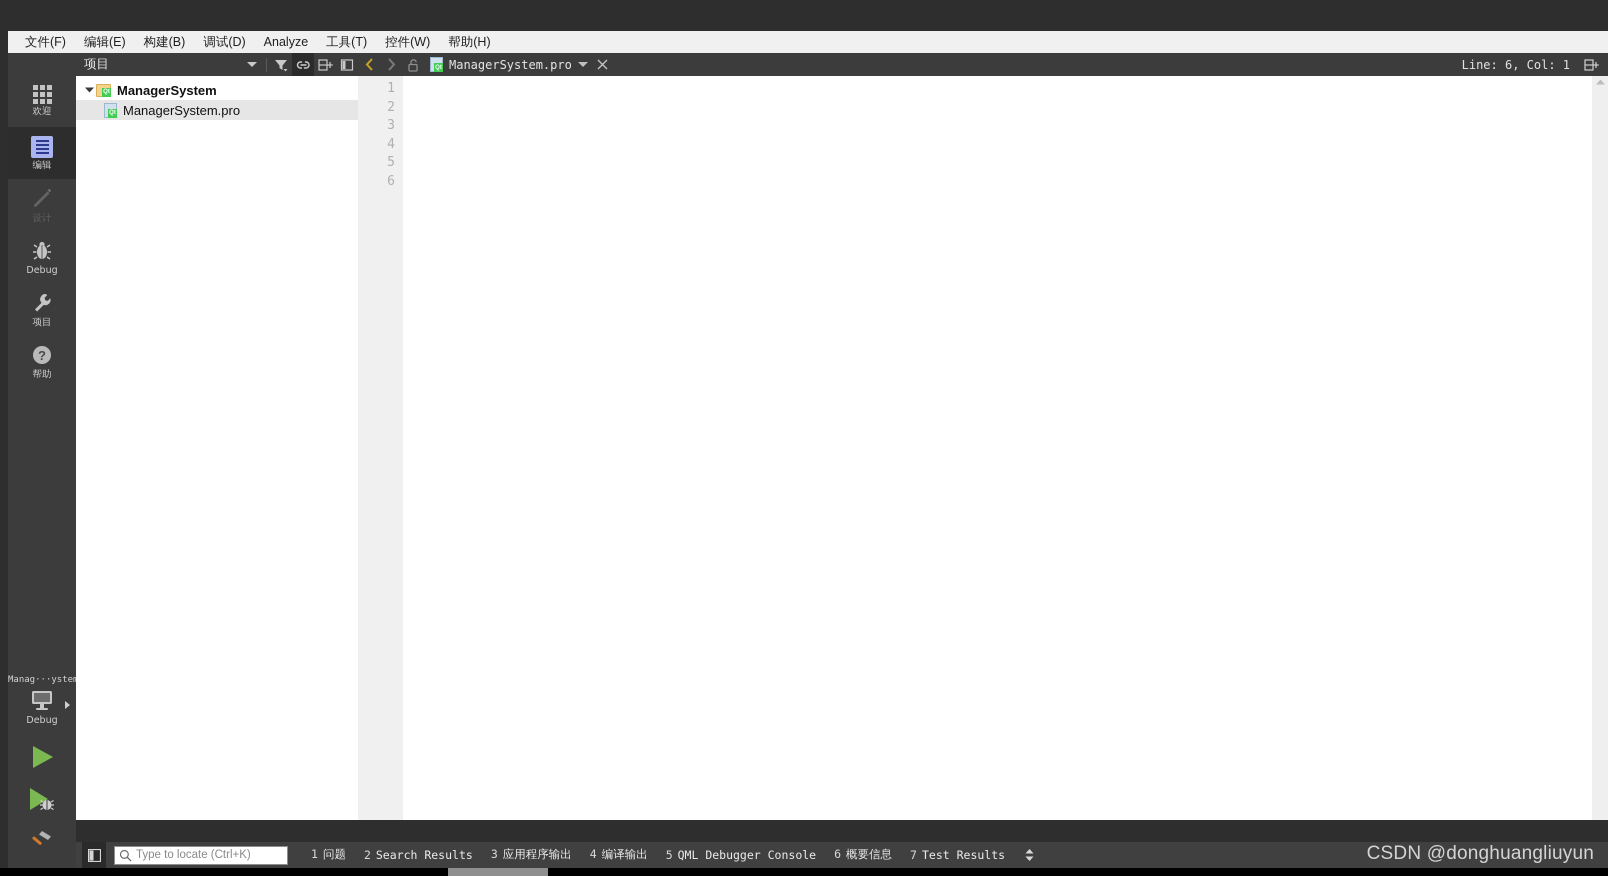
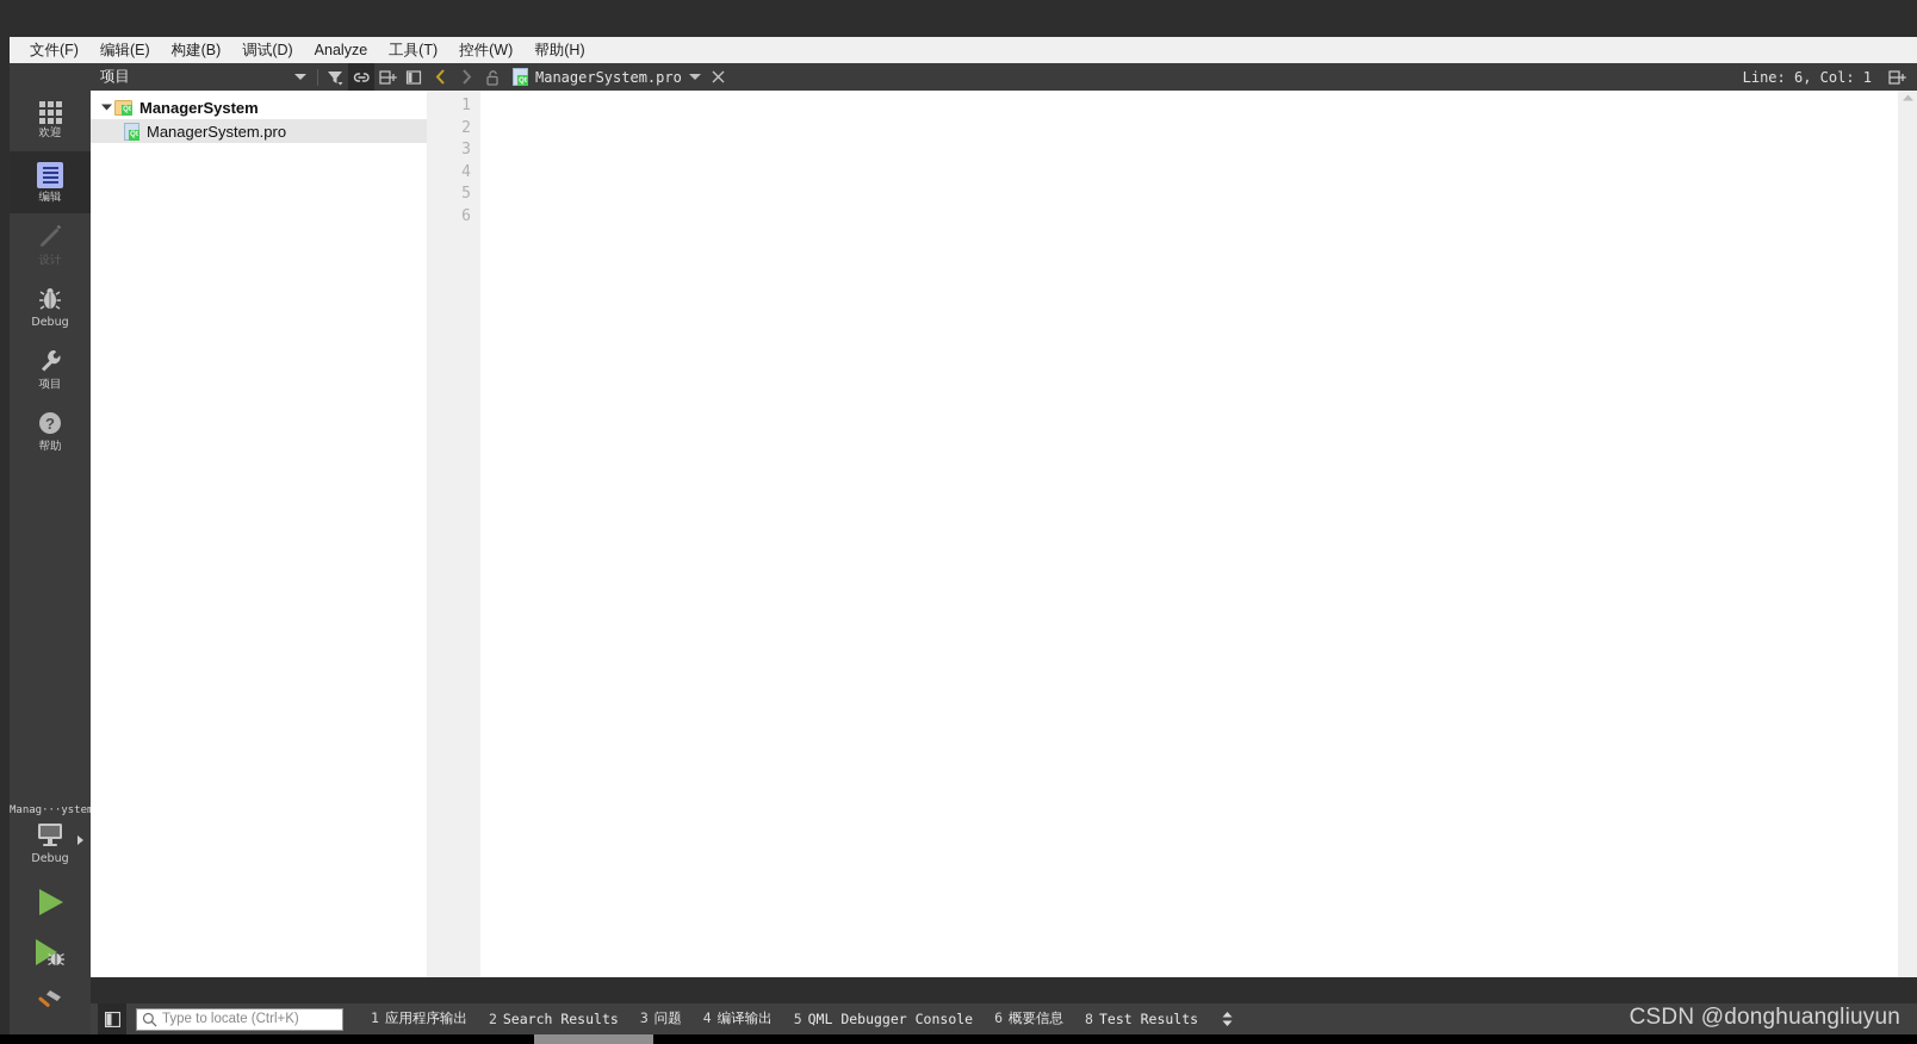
  文件(F)
  编辑(E)
  构建(B)
  调试(D)
  Analyze
  工具(T)
  控件(W)
  帮助(H)
  欢迎
  编辑
  设计
  Debug
  项目
  ?
  帮助
  Manag···yste
  Debug
  项目
  ManagerSystem
  ManagerSystem.pro
  ManagerSystem.pro
  Line: 6, Col: 1
  1
  2
  3
  4
  5
  6
  Type to locate (Ctrl+K)
  1
- 问题
+ 应用程序输出
  2
  Search Results
  3
- 应用程序输出
+ 问题
  4
  编译输出
  5
  QML Debugger Console
  6
  概要信息
- 7
+ 8
  Test Results
  CSDN @donghuangliuyun
